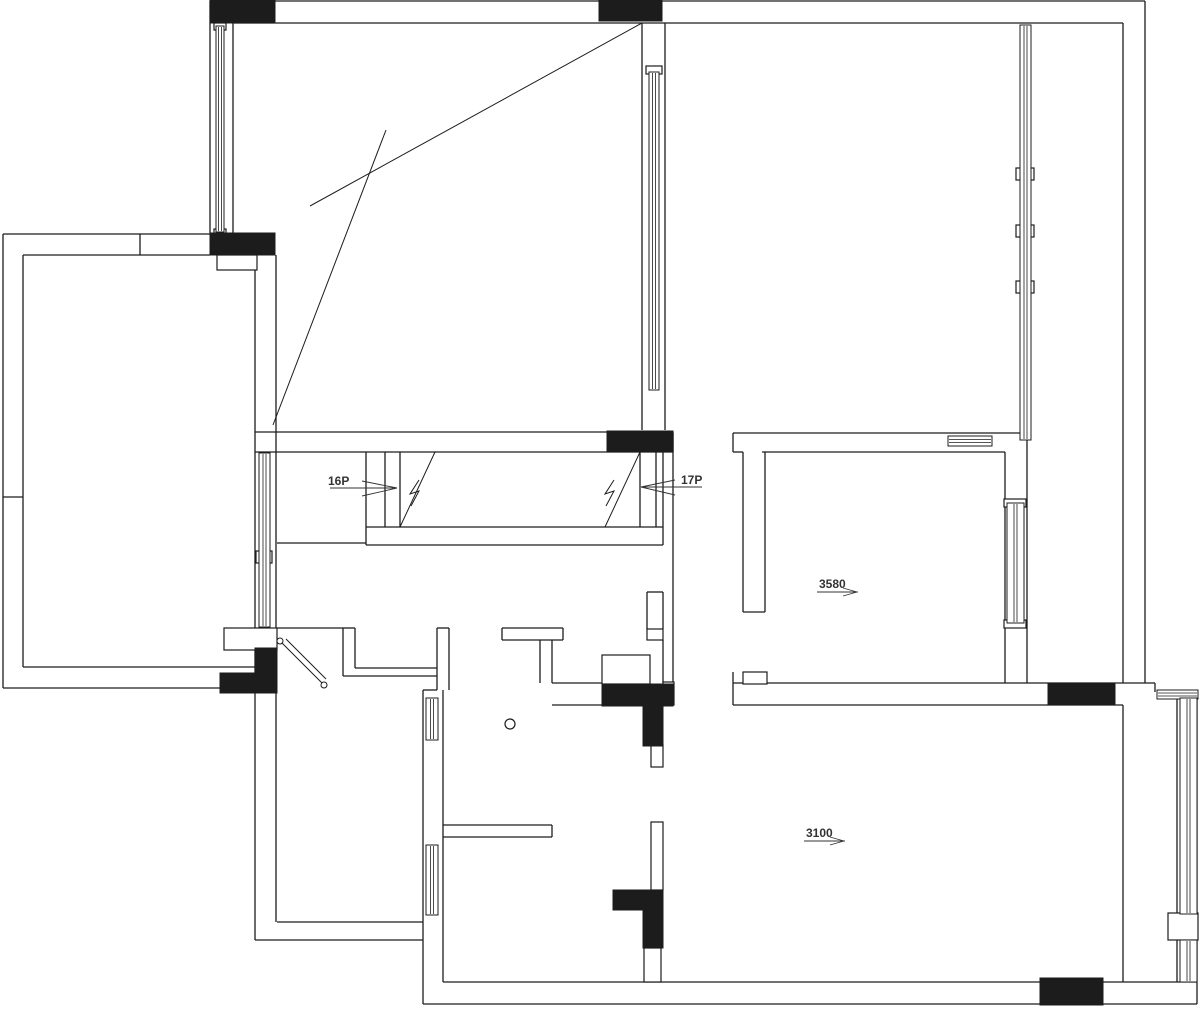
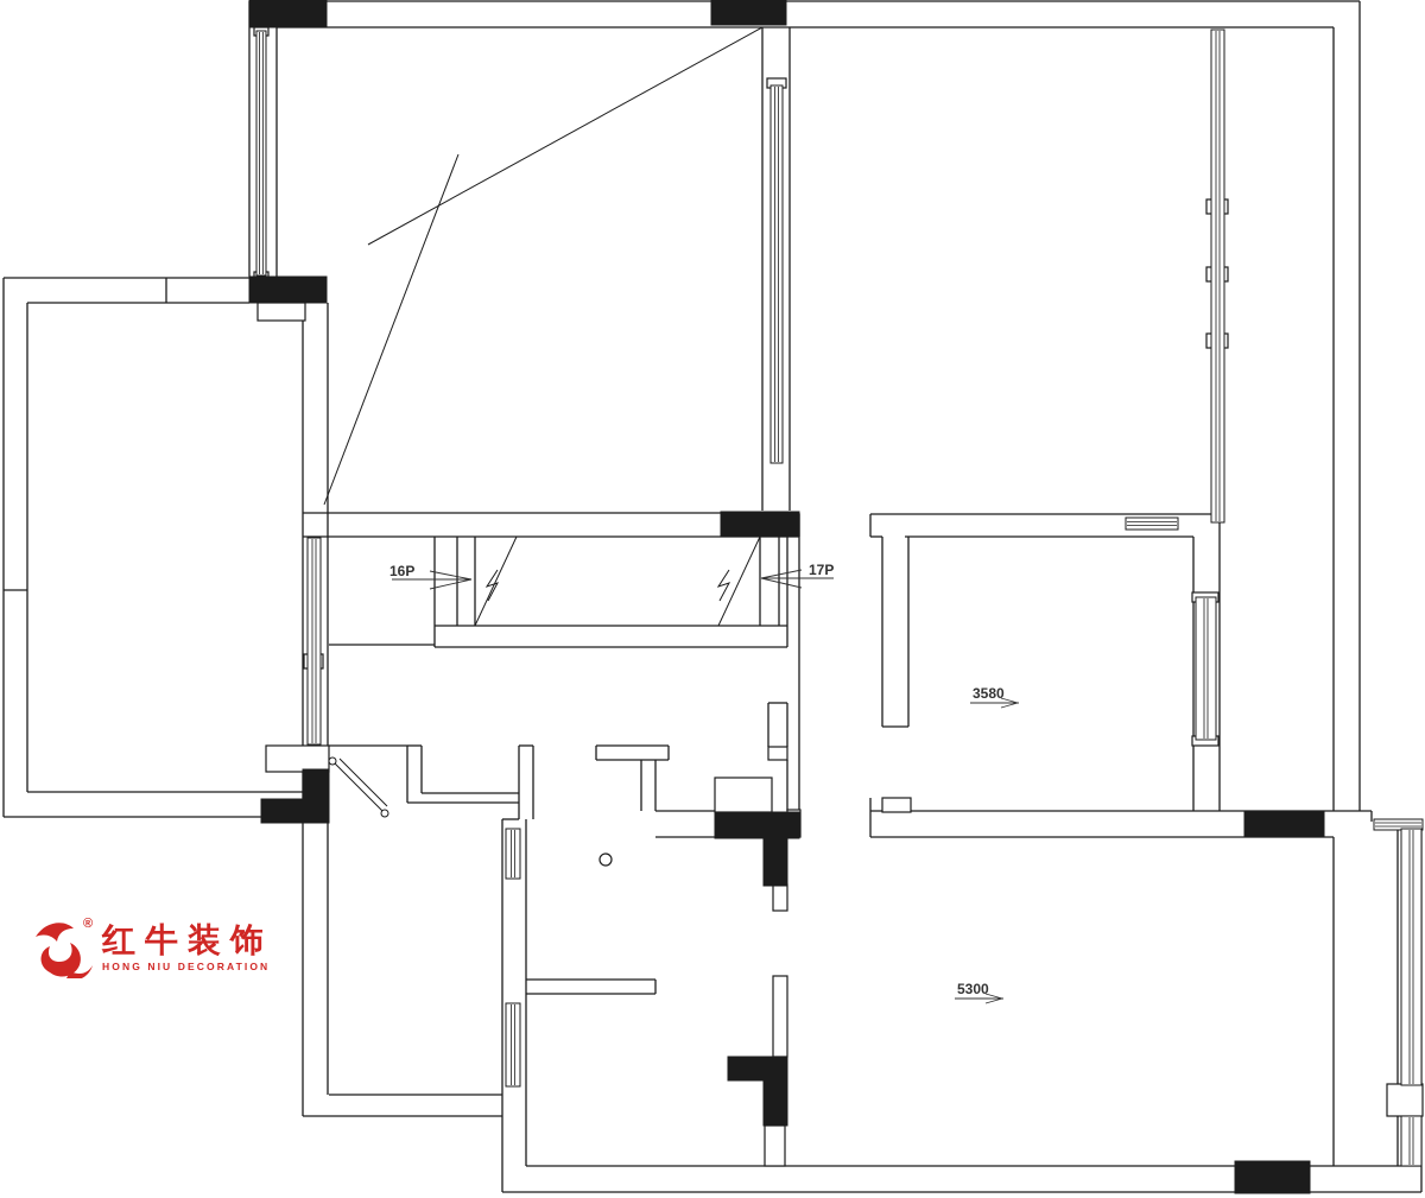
  16P
  17P
  3580
- 3100
+ 5300
+ ®
+ 红牛装饰
+ HONG NIU DECORATION
